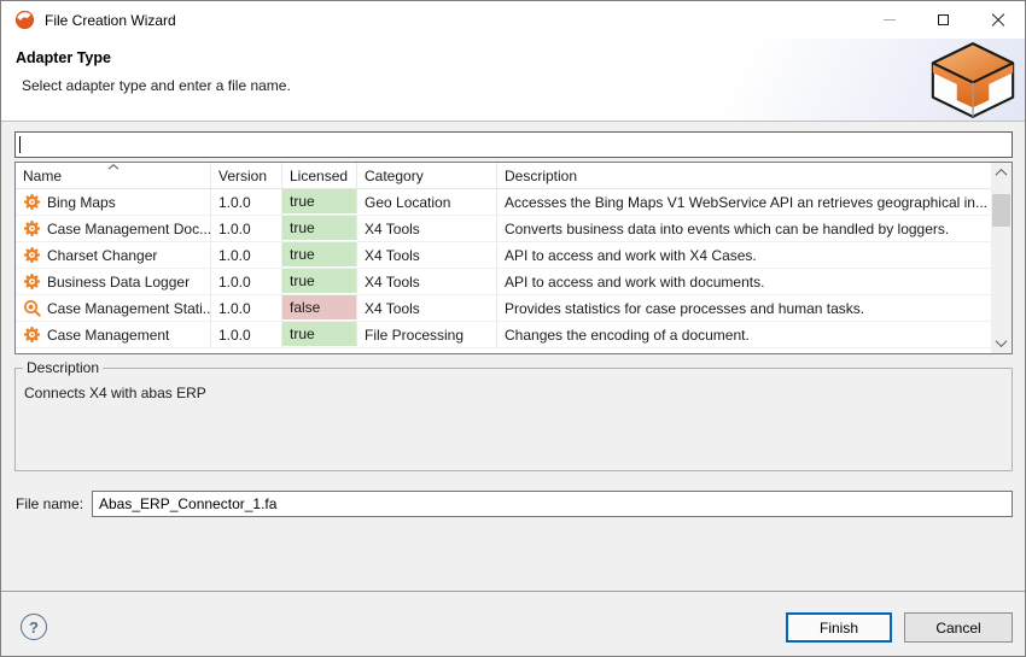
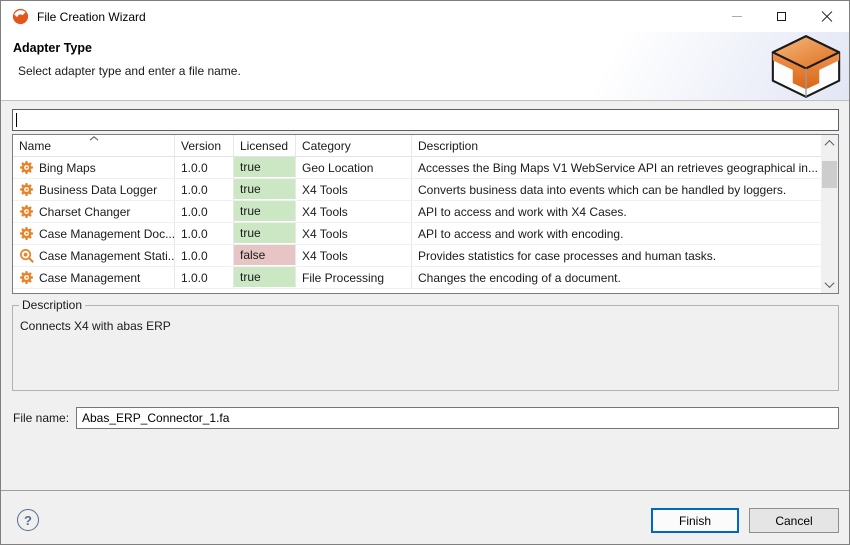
  File Creation Wizard
  Adapter Type
  Select adapter type and enter a file name.
  Name
  Version
  Licensed
  Category
  Description
  Bing Maps
  1.0.0
  true
  Geo Location
  Accesses the Bing Maps V1 WebService API an retrieves geographical in...
- Case Management Doc...
+ Business Data Logger
  1.0.0
  true
  X4 Tools
  Converts business data into events which can be handled by loggers.
  Charset Changer
  1.0.0
  true
  X4 Tools
  API to access and work with X4 Cases.
- Business Data Logger
+ Case Management Doc...
  1.0.0
  true
  X4 Tools
- API to access and work with documents.
+ API to access and work with encoding.
  Case Management Stati..
  1.0.0
  false
  X4 Tools
  Provides statistics for case processes and human tasks.
  Case Management
  1.0.0
  true
  File Processing
  Changes the encoding of a document.
  Description
  Connects X4 with abas ERP
  File name:
  Abas_ERP_Connector_1.fa
  ?
  Finish
  Cancel
